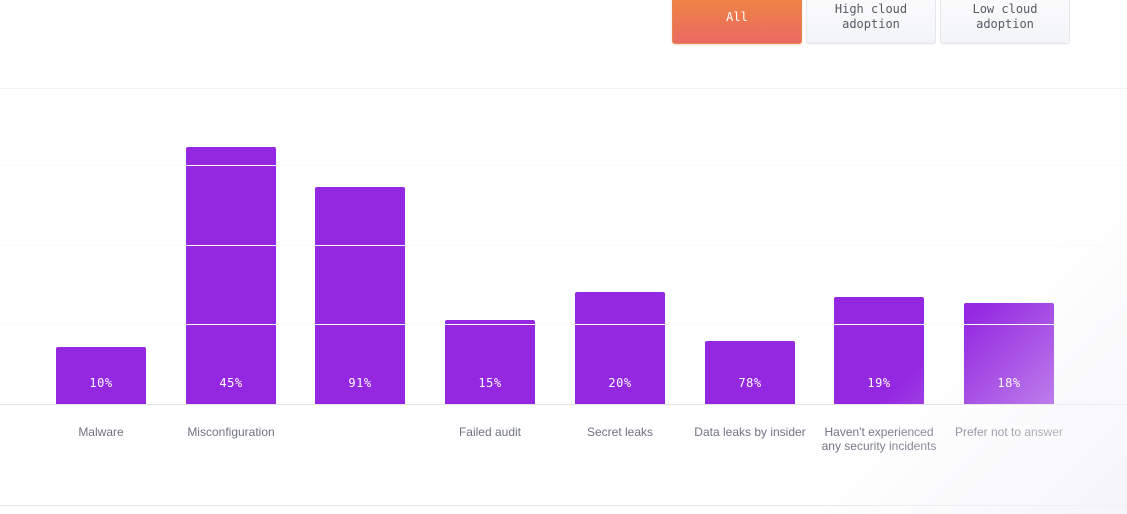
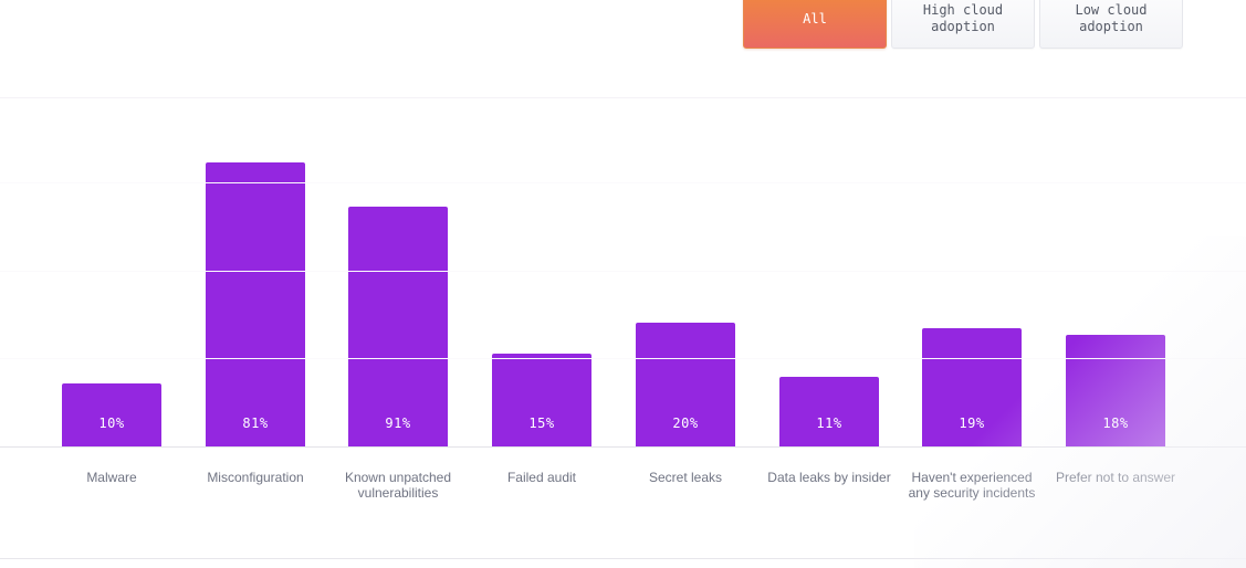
  All
  High cloud
  adoption
  Low cloud
  adoption
  10%
- 45%
+ 81%
  91%
  15%
  20%
- 78%
+ 11%
  Malware
  Misconfiguration
+ Known unpatched vulnerabilities
  Failed audit
  Secret leaks
  Data leaks by insider
